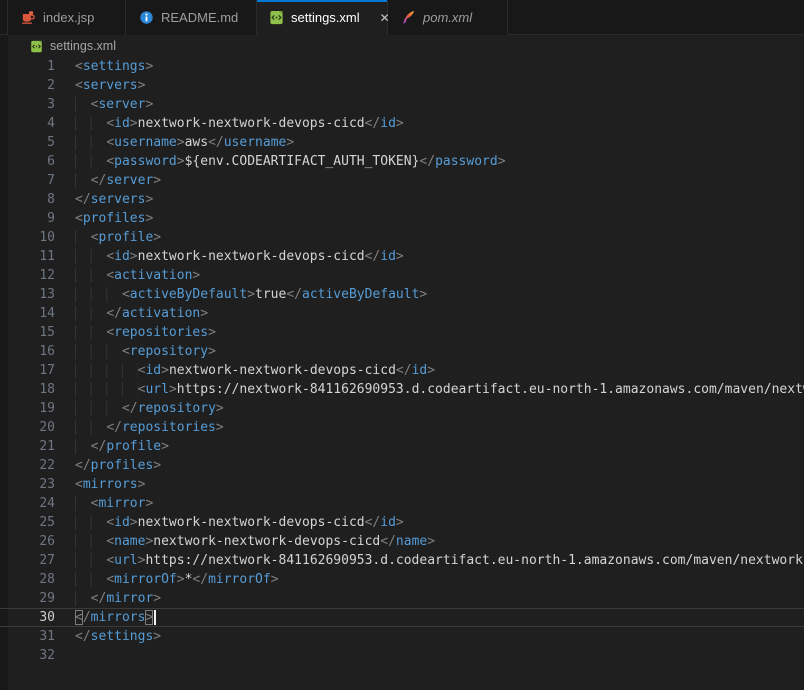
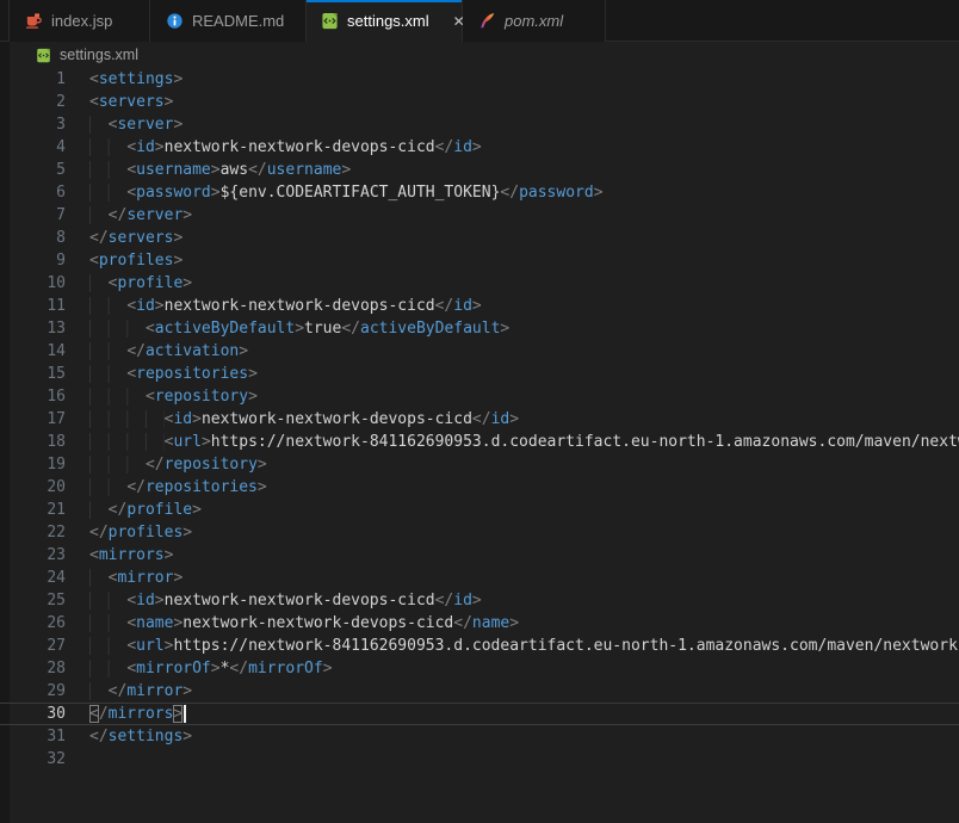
  index.jsp
  README.md
  settings.xml
  ✕
  pom.xml
  settings.xml
  1
  <settings>
  2
  <servers>
  3
  <server>
  4
  <id>nextwork-nextwork-devops-cicd</id>
  5
  <username>aws</username>
  6
  <password>${env.CODEARTIFACT_AUTH_TOKEN}</password>
  7
  </server>
  8
  </servers>
  9
  <profiles>
  10
  <profile>
  11
  <id>nextwork-nextwork-devops-cicd</id>
- 12
- <activation>
  13
  <activeByDefault>true</activeByDefault>
  14
  </activation>
  15
  <repositories>
  16
  <repository>
  17
  <id>nextwork-nextwork-devops-cicd</id>
  18
  <url>https://nextwork-841162690953.d.codeartifact.eu-north-1.amazonaws.com/maven/next
  19
  </repository>
  20
  </repositories>
  21
  </profile>
  22
  </profiles>
  23
  <mirrors>
  24
  <mirror>
  25
  <id>nextwork-nextwork-devops-cicd</id>
  26
  <name>nextwork-nextwork-devops-cicd</name>
  27
  <url>https://nextwork-841162690953.d.codeartifact.eu-north-1.amazonaws.com/maven/nextwork
  28
  <mirrorOf>*</mirrorOf>
  29
  </mirror>
  30
  </mirrors>
  31
  </settings>
  32
